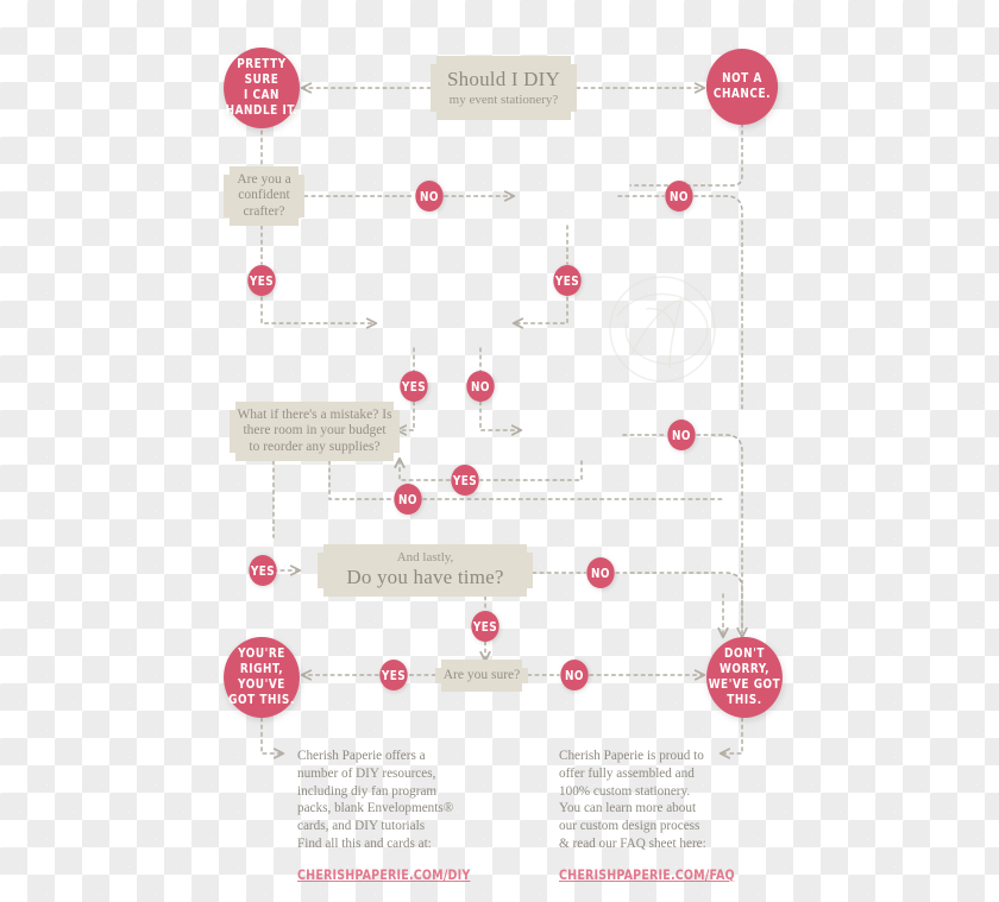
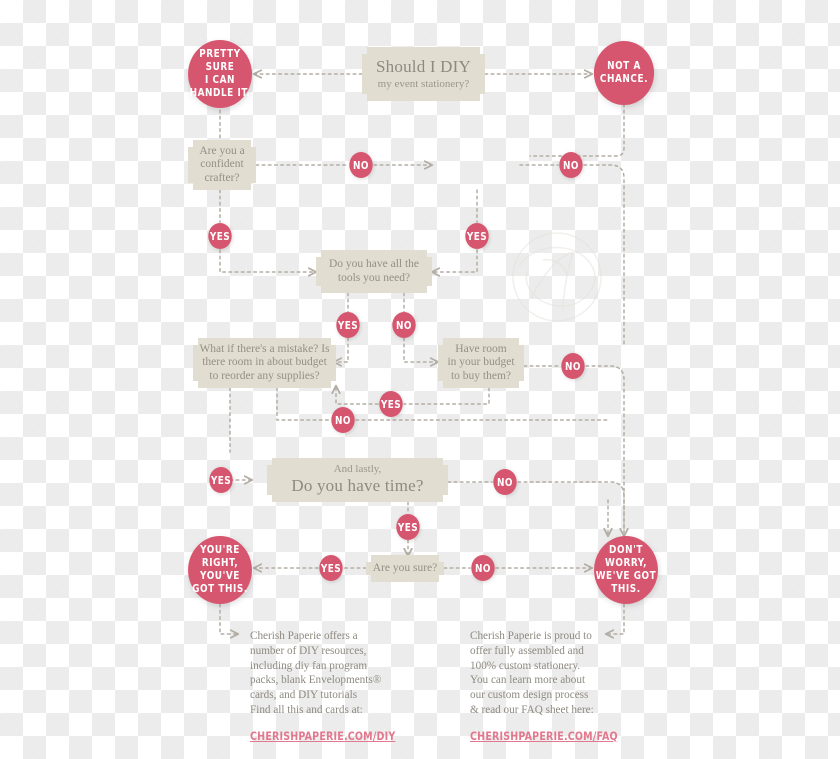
  Should I DIY
  my event stationery?
  PRETTY SURE
  I CAN HANDLE IT.
  NOT A
  CHANCE.
  Are you a
  confident
  crafter?
+ Do you have all the
+ tools you need?
  What if there's a mistake? Is
- there room in your budget
+ there room in about budget
  to reorder any supplies?
+ Have room
+ in your budget
+ to buy them?
  And lastly,
  Do you have time?
  Are you sure?
  YOU'RE RIGHT,
  YOU'VE GOT THIS.
  DON'T WORRY,
  WE'VE GOT THIS.
  NO
  NO
  YES
  YES
  YES
  NO
  NO
  YES
  NO
  YES
  NO
  YES
  YES
  NO
  Cherish Paperie offers a
  number of DIY resources,
  including diy fan program
  packs, blank Envelopments®
  cards, and DIY tutorials
  Find all this and cards at:
  CHERISHPAPERIE.COM/DIY
  Cherish Paperie is proud to
  offer fully assembled and
  100% custom stationery.
  You can learn more about
  our custom design process
  & read our FAQ sheet here:
  CHERISHPAPERIE.COM/FAQ
